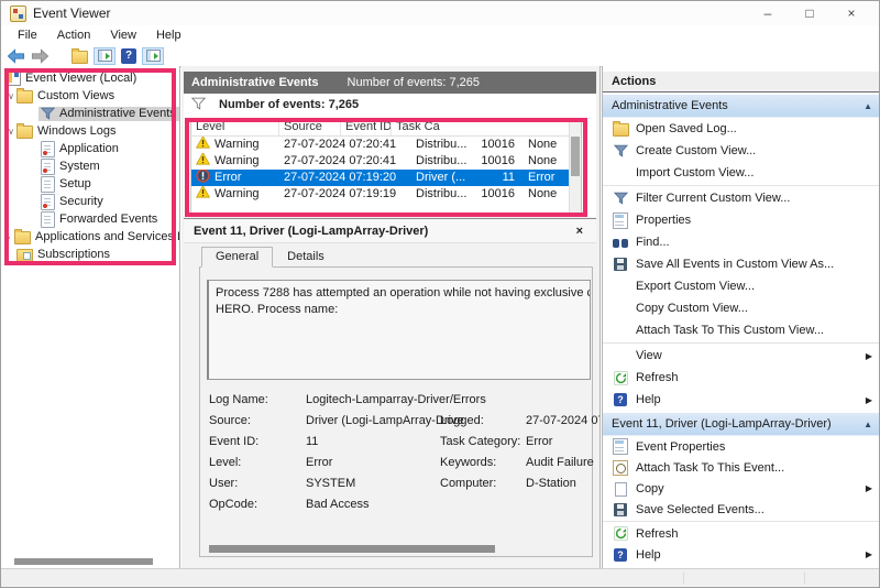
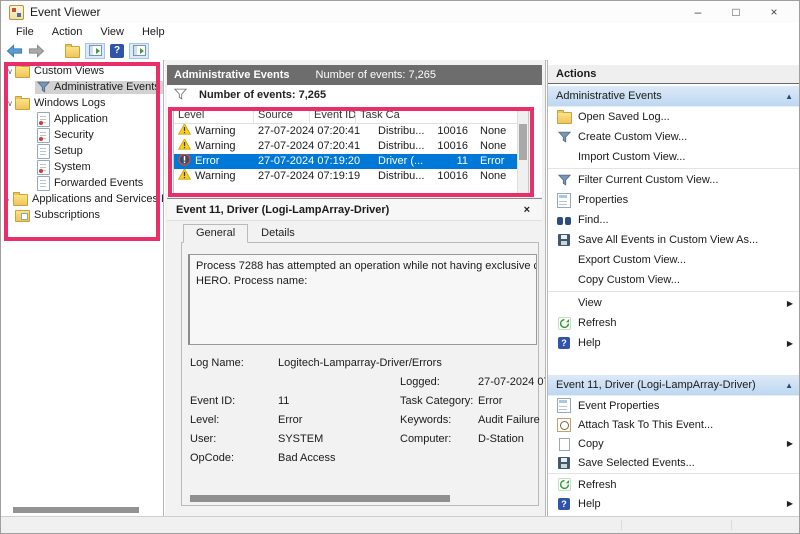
  Event Viewer
  –
  □
  ×
  File
  Action
  View
  Help
- Event Viewer (Local)
  ∨
  Custom Views
  Administrative Events
  ∨
  Windows Logs
  Application
- System
+ Security
  Setup
- Security
+ System
  Forwarded Events
  ›
  Applications and Services
  Subscriptions
  Administrative Events
  Number of events: 7,265
  Number of events: 7,265
  Level
  Source
  Event ID
  Warning
  27-07-2024 07:20:41
  Distribu...
  10016
  None
  Warning
  27-07-2024 07:20:41
  Distribu...
  10016
  None
  Error
  27-07-2024 07:19:20
  Driver (...
  11
  Error
  Warning
  27-07-2024 07:19:19
  Distribu...
  10016
  None
  Event 11, Driver (Logi-LampArray-Driver)
  ×
  General
  Details
  Process 7288 has attempted an operation while not having exclusive
  HERO. Process name:
  Log Name:
  Logitech-Lamparray-Driver/Errors
- Source:
- Driver (Logi-LampArray-Drive
  Event ID:
  11
  Level:
  Error
  User:
  SYSTEM
  OpCode:
  Bad Access
  Logged:
  27-07-2024 0
  Task Category:
  Error
  Keywords:
  Audit Failure
  Computer:
  D-Station
  Actions
  Administrative Events
  ▲
  Open Saved Log...
  Create Custom View...
  Import Custom View...
  Filter Current Custom View...
  Properties
  Find...
  Save All Events in Custom View As...
  Export Custom View...
  Copy Custom View...
- Attach Task To This Custom View...
  View
  ▶
  Refresh
  Help
  ▶
  Event 11, Driver (Logi-LampArray-Driver)
  ▲
  Event Properties
  Attach Task To This Event...
  Copy
  ▶
  Save Selected Events...
  Refresh
  Help
  ▶
